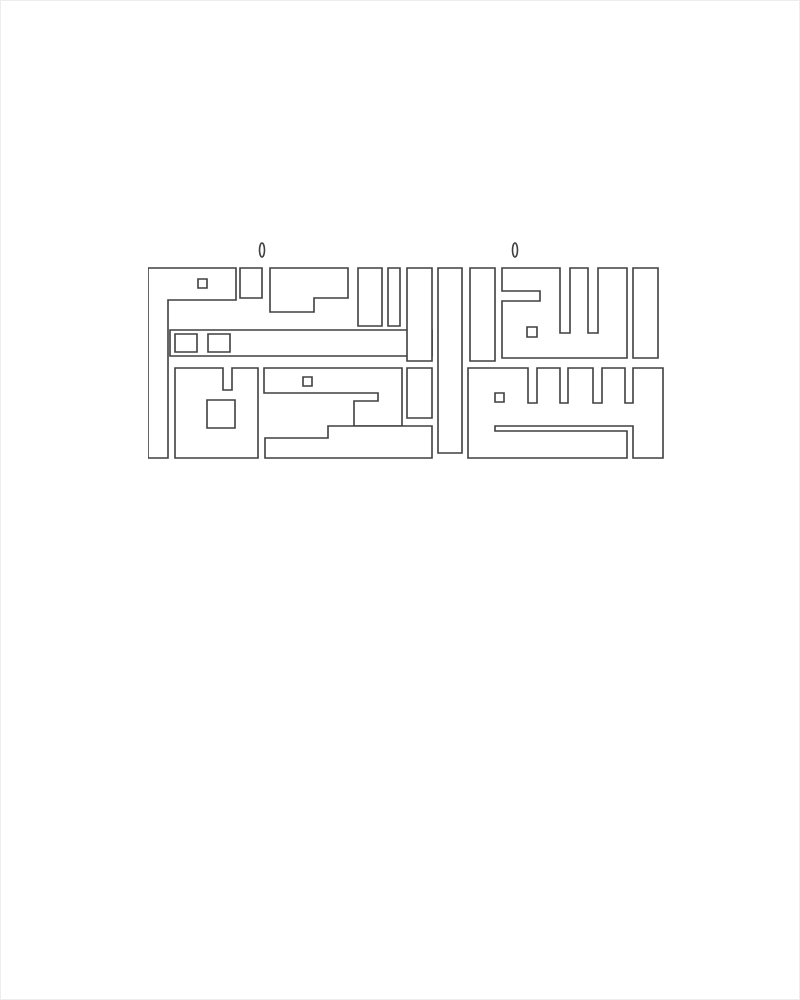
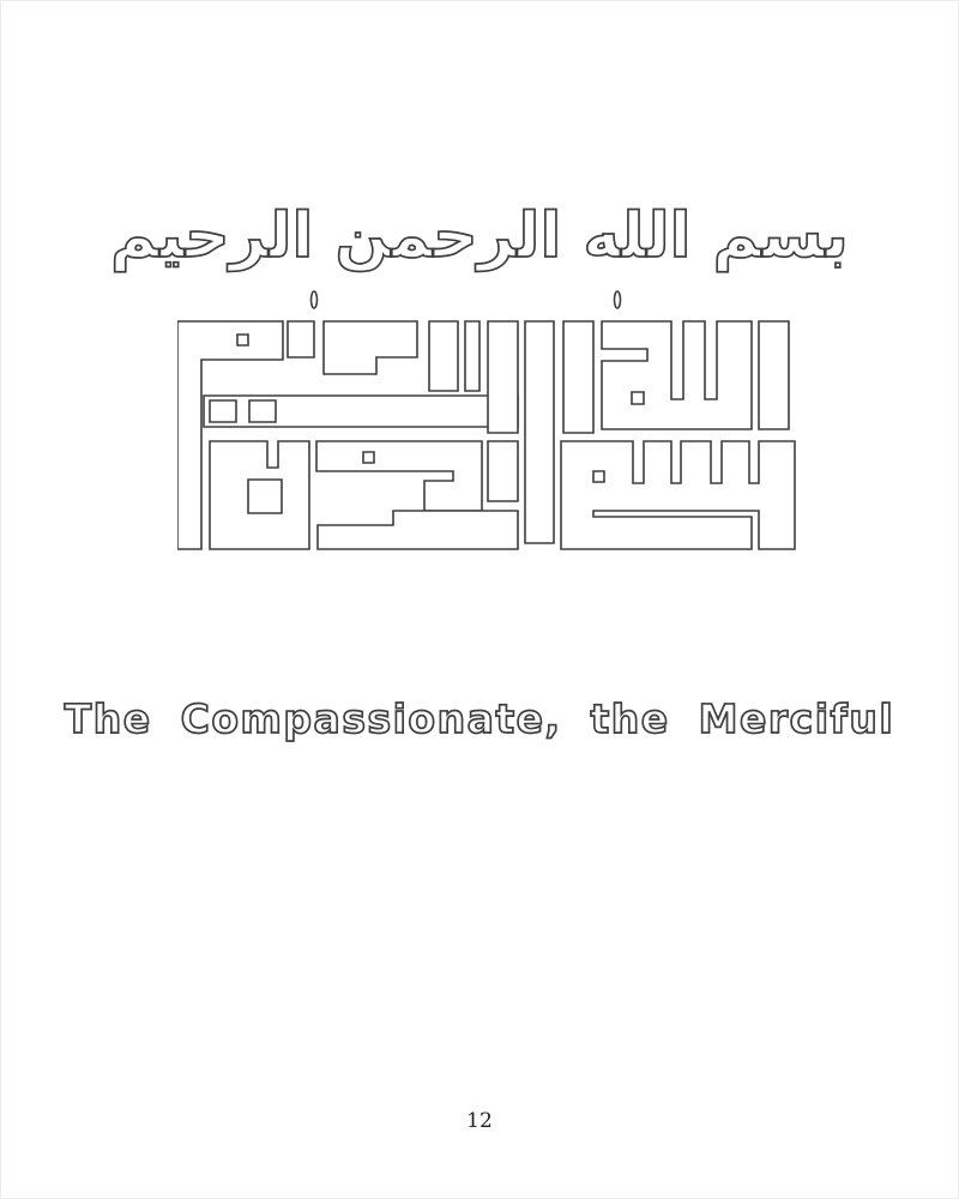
+ بسم الله الرحمن الرحيم
+ The Compassionate, the Merciful
+ 12
